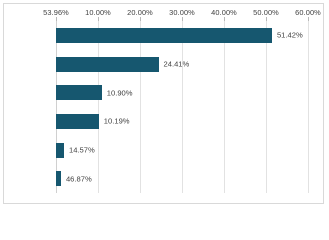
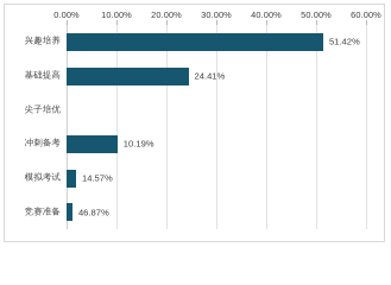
- 53.96%
+ 0.00%
  10.00%
  20.00%
  30.00%
  40.00%
  50.00%
  60.00%
+ 兴趣培养
+ 基础提高
+ 尖子培优
+ 冲刺备考
+ 模拟考试
+ 竞赛准备
  51.42%
  24.41%
- 10.90%
  10.19%
  14.57%
  46.87%
